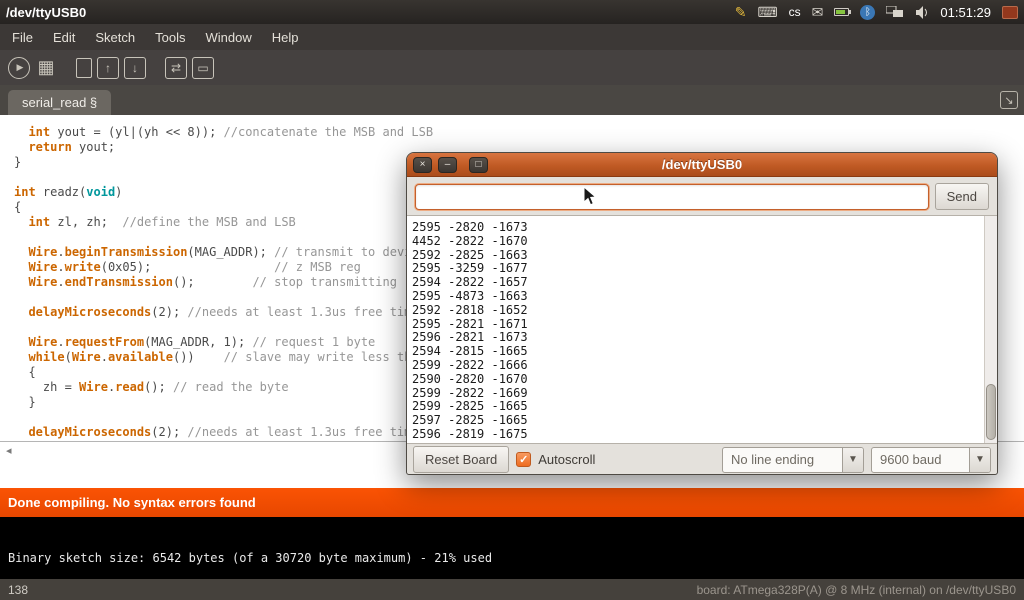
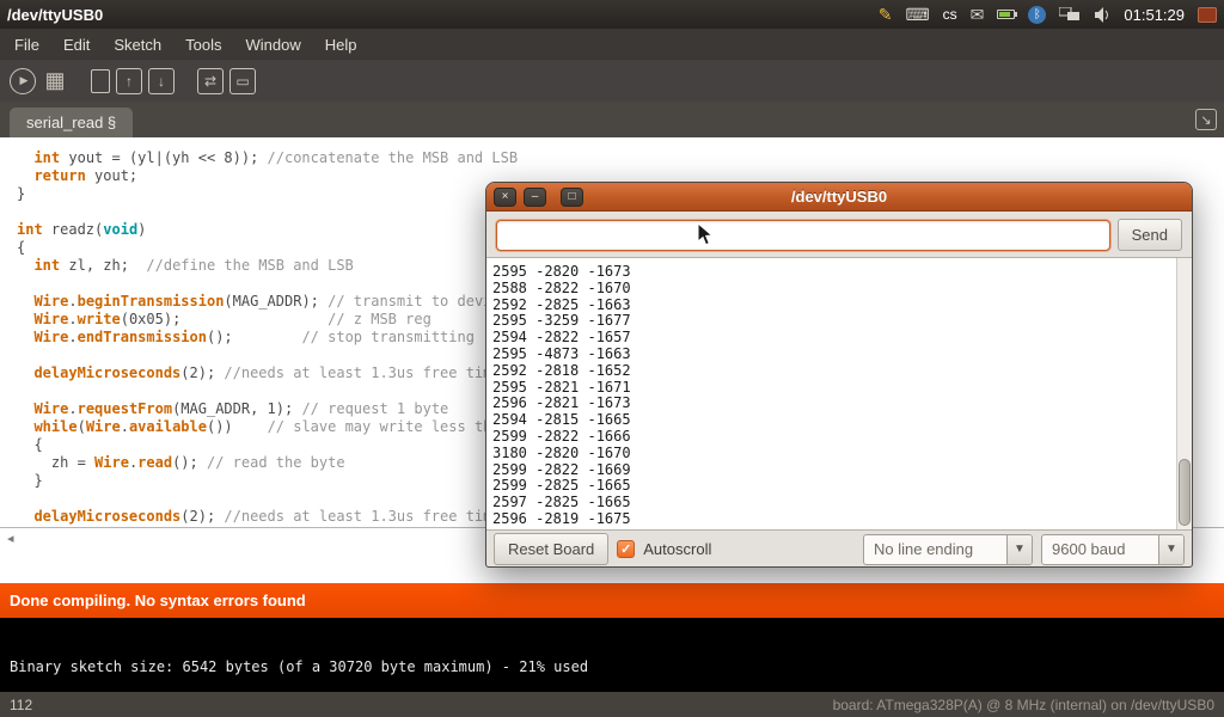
  /dev/ttyUSB0
  ✎
  ⌨
  cs
  ✉
  ᛒ
  01:51:29
  File
  Edit
  Sketch
  Tools
  Window
  Help
  ▶
  ▦
  ↑
  ↓
  ⇄
  ▭
  serial_read §
  ↘
  int yout = (yl|(yh << 8)); //concatenate the MSB and LSB
  return yout;
  }
  int readz(void)
  {
  int zl, zh; //define the MSB and LSB
  Wire.beginTransmission(MAG_ADDR); // transmit to dev
  Wire.write(0x05); // z MSB reg
  Wire.endTransmission(); // stop transmitting
  delayMicroseconds(2); //needs at least 1.3us free ti
  Wire.requestFrom(MAG_ADDR, 1); // request 1 byte
  while(Wire.available()) // slave may write less t
  {
  zh = Wire.read(); // read the byte
  }
  delayMicroseconds(2); //needs at least 1.3us free ti
  ◂
  Done compiling. No syntax errors found
  Binary sketch size: 6542 bytes (of a 30720 byte maximum) - 21% used
- 138
+ 112
  board: ATmega328P(A) @ 8 MHz (internal) on /dev/ttyUSB0
  ×
  –
  □
  /dev/ttyUSB0
  Send
  2595 -2820 -1673
- 4452 -2822 -1670
+ 2588 -2822 -1670
  2592 -2825 -1663
  2595 -3259 -1677
  2594 -2822 -1657
  2595 -4873 -1663
  2592 -2818 -1652
  2595 -2821 -1671
  2596 -2821 -1673
  2594 -2815 -1665
  2599 -2822 -1666
- 2590 -2820 -1670
+ 3180 -2820 -1670
  2599 -2822 -1669
  2599 -2825 -1665
  2597 -2825 -1665
  2596 -2819 -1675
  Reset Board
  ✓
  Autoscroll
  No line ending
  ▼
  9600 baud
  ▼
